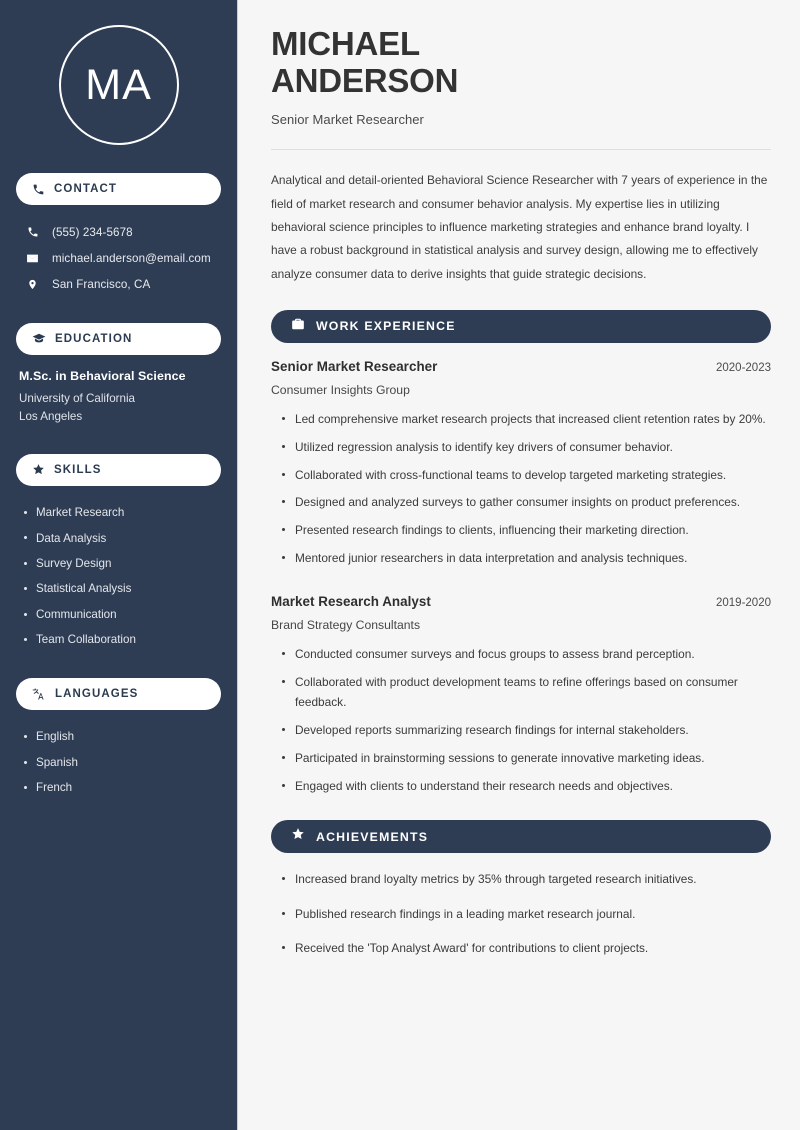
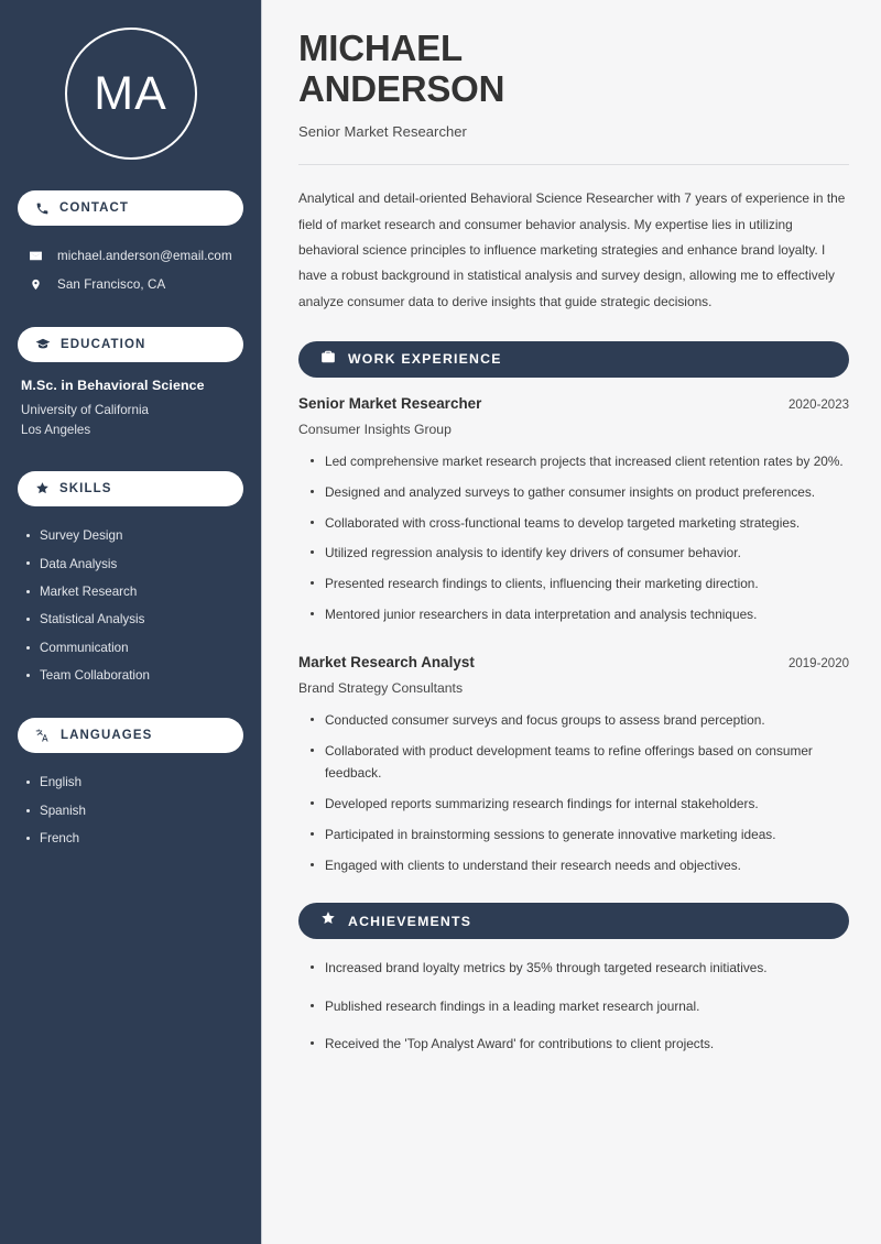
  MA
  CONTACT
- (555) 234-5678
  michael.anderson@email.com
  San Francisco, CA
  EDUCATION
  M.Sc. in Behavioral Science
  University of California
  Los Angeles
  SKILLS
- Market Research
+ Survey Design
  Data Analysis
- Survey Design
+ Market Research
  Statistical Analysis
  Communication
  Team Collaboration
  LANGUAGES
  English
  Spanish
  French
  MICHAEL
  ANDERSON
  Senior Market Researcher
  Analytical and detail-oriented Behavioral Science Researcher with 7 years of experience in the field of market research and consumer behavior analysis. My expertise lies in utilizing behavioral science principles to influence marketing strategies and enhance brand loyalty. I have a robust background in statistical analysis and survey design, allowing me to effectively analyze consumer data to derive insights that guide strategic decisions.
  WORK EXPERIENCE
  Senior Market Researcher
  2020-2023
  Consumer Insights Group
  Led comprehensive market research projects that increased client retention rates by 20%.
- Utilized regression analysis to identify key drivers of consumer behavior.
+ Designed and analyzed surveys to gather consumer insights on product preferences.
  Collaborated with cross-functional teams to develop targeted marketing strategies.
- Designed and analyzed surveys to gather consumer insights on product preferences.
+ Utilized regression analysis to identify key drivers of consumer behavior.
  Presented research findings to clients, influencing their marketing direction.
  Mentored junior researchers in data interpretation and analysis techniques.
  Market Research Analyst
  2019-2020
  Brand Strategy Consultants
  Conducted consumer surveys and focus groups to assess brand perception.
  Collaborated with product development teams to refine offerings based on consumer feedback.
  Developed reports summarizing research findings for internal stakeholders.
  Participated in brainstorming sessions to generate innovative marketing ideas.
  Engaged with clients to understand their research needs and objectives.
  ACHIEVEMENTS
  Increased brand loyalty metrics by 35% through targeted research initiatives.
  Published research findings in a leading market research journal.
  Received the 'Top Analyst Award' for contributions to client projects.
